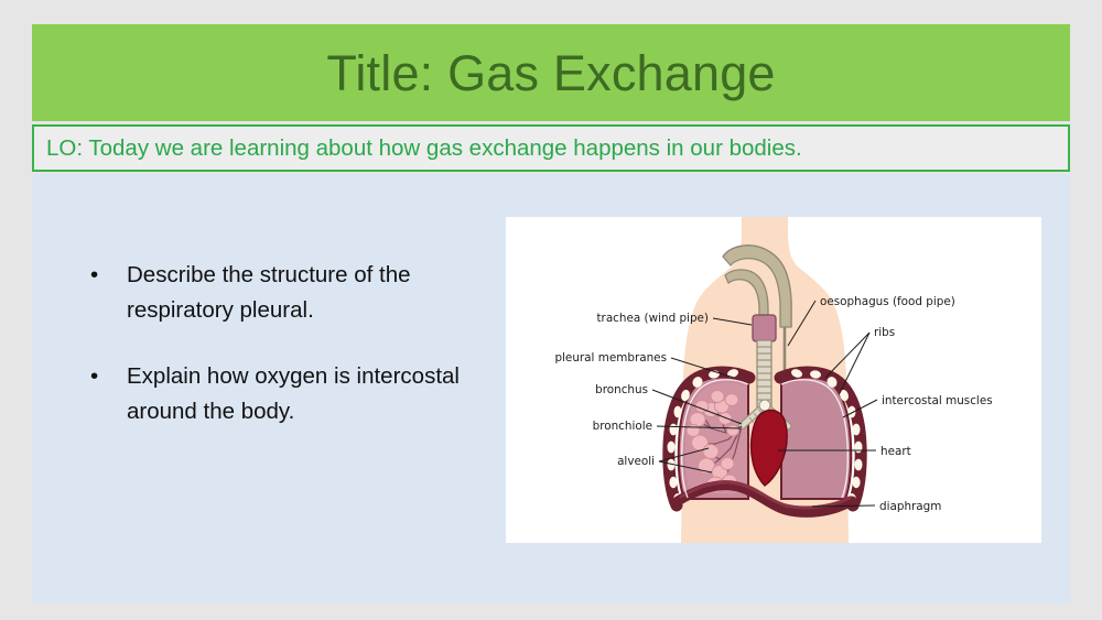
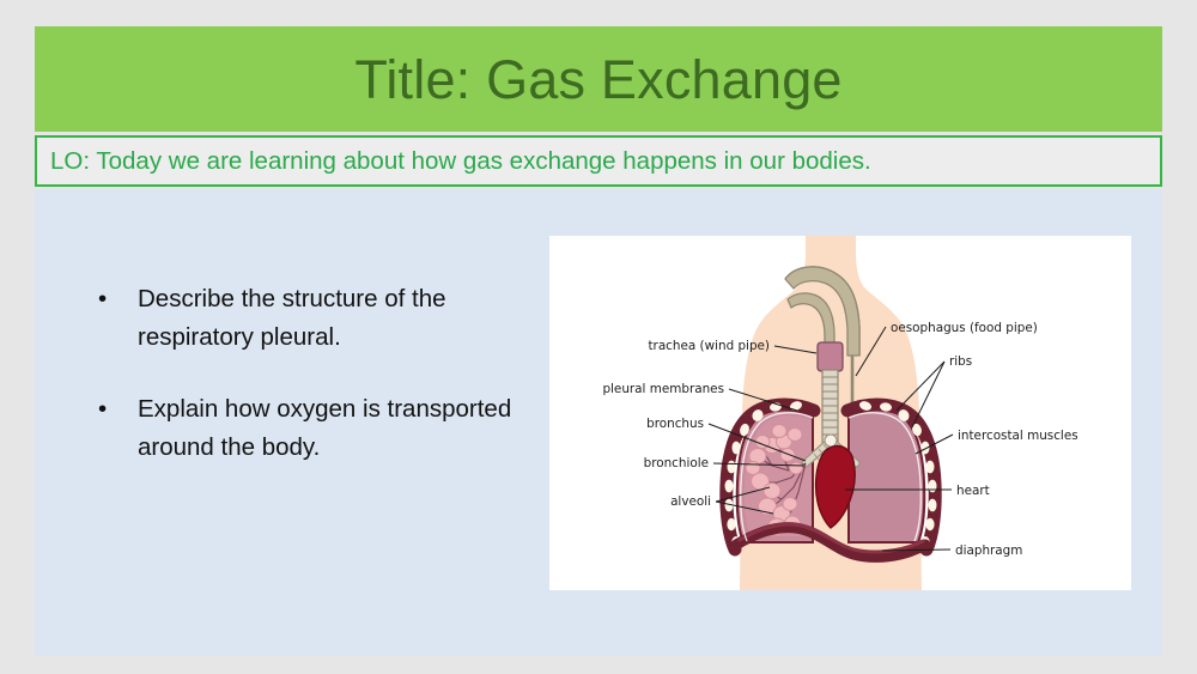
  Title: Gas Exchange
  LO: Today we are learning about how gas exchange happens in our bodies.
  •
  Describe the structure of the respiratory pleural.
  •
- Explain how oxygen is intercostal around the body.
+ Explain how oxygen is transported around the body.
  trachea (wind pipe)
  oesophagus (food pipe)
  pleural membranes
  ribs
  bronchus
  intercostal muscles
  bronchiole
  heart
  alveoli
  diaphragm
